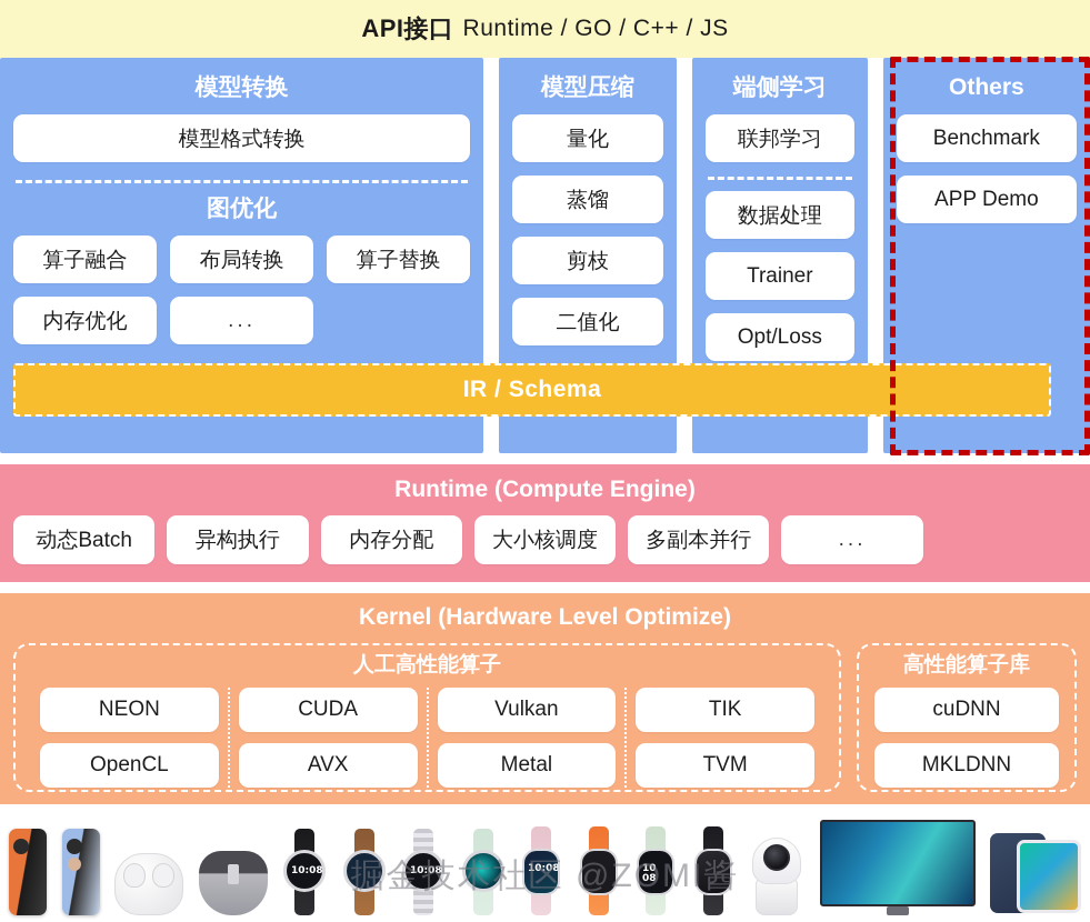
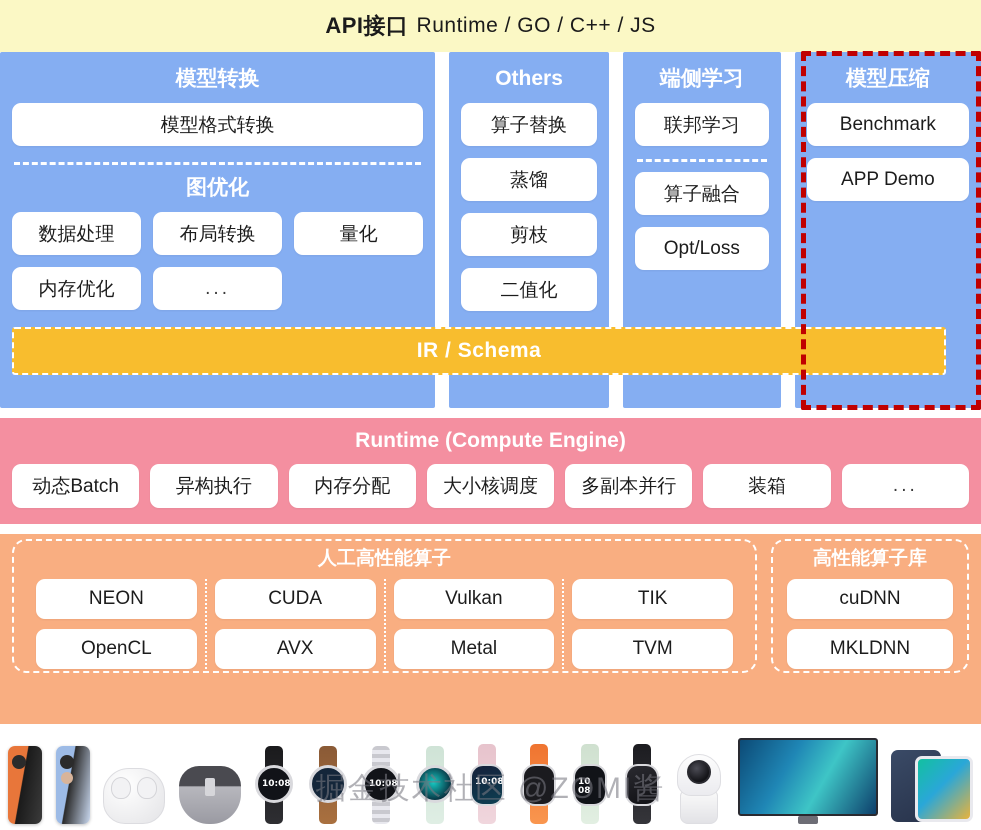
  API接口
  Runtime / GO / C++ / JS
  模型转换
  模型格式转换
  图优化
- 算子融合
+ 数据处理
  布局转换
- 算子替换
+ 量化
  内存优化
  ...
- 模型压缩
+ Others
- 量化
+ 算子替换
  蒸馏
  剪枝
  二值化
  端侧学习
  联邦学习
- 数据处理
+ 算子融合
- Trainer
  Opt/Loss
- Others
+ 模型压缩
  Benchmark
  APP Demo
  IR / Schema
  Runtime (Compute Engine)
  动态Batch
  异构执行
  内存分配
  大小核调度
  多副本并行
+ 装箱
  ...
- Kernel (Hardware Level Optimize)
  人工高性能算子
  NEON
  OpenCL
  CUDA
  AVX
  Vulkan
  Metal
  TIK
  TVM
  高性能算子库
  cuDNN
  MKLDNN
  10:08
  10:08
  10:08
  10
  08
  掘金技术社区 @ZOMI酱
